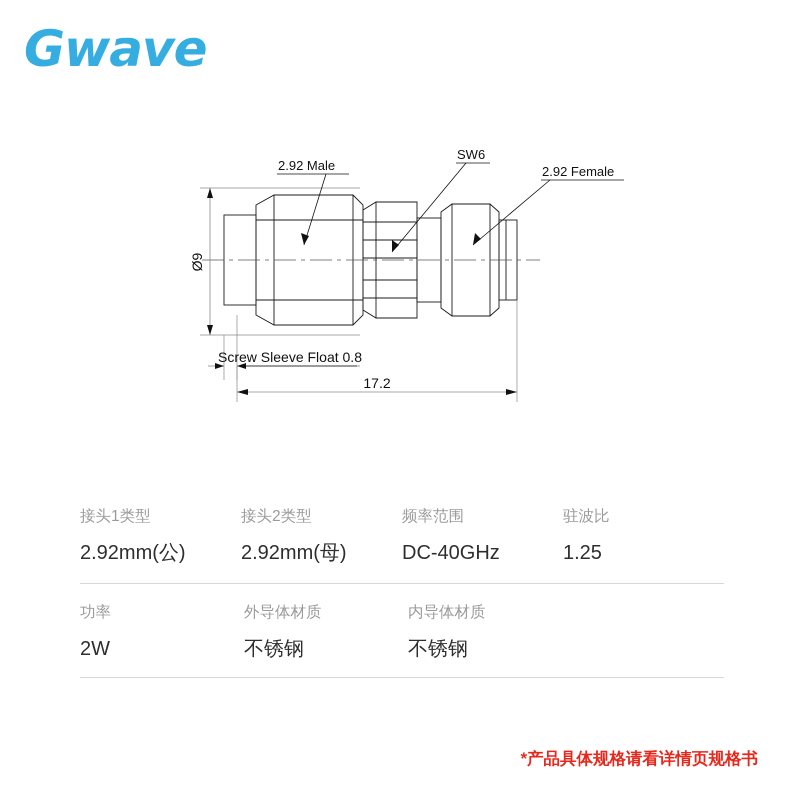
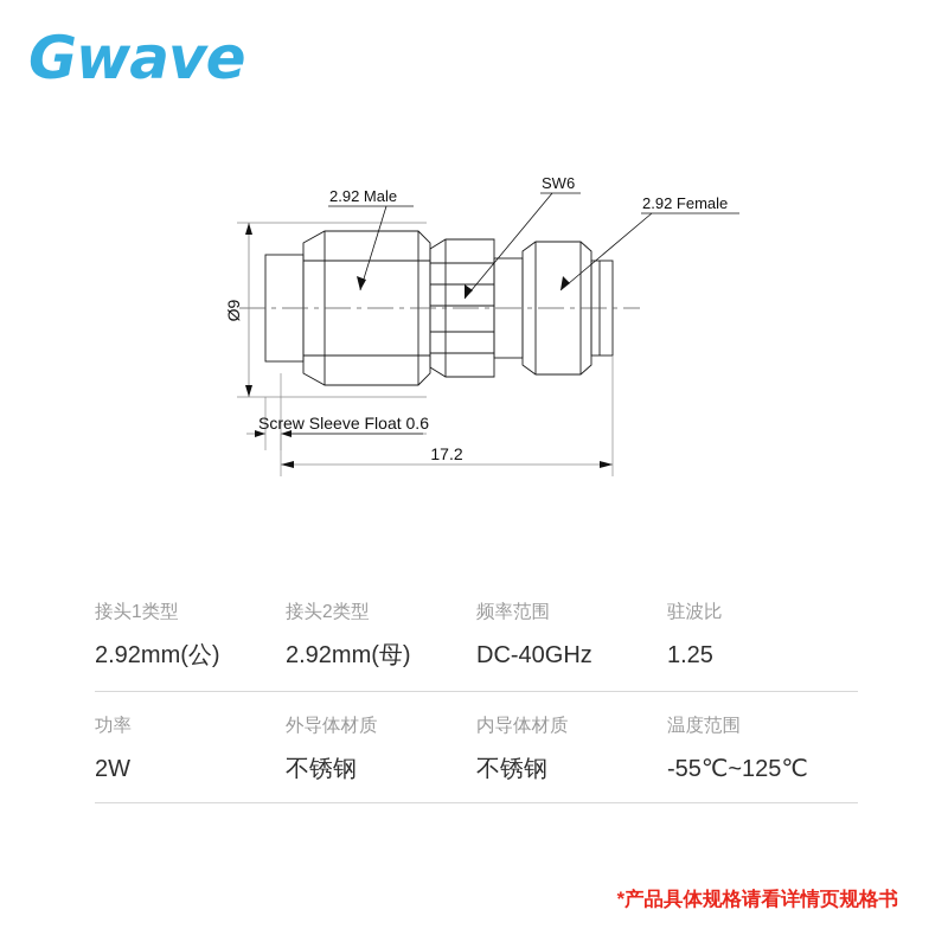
  Gwave
- Screw Sleeve Float 0.8
+ Screw Sleeve Float 0.6
  17.2
  2.92 Male
  SW6
  2.92 Female
  接头1类型
  2.92mm(公)
  接头2类型
  2.92mm(母)
  频率范围
  DC-40GHz
  驻波比
  1.25
  功率
  2W
  外导体材质
  不锈钢
  内导体材质
  不锈钢
+ 温度范围
+ -55℃~125℃
  *产品具体规格请看详情页规格书
